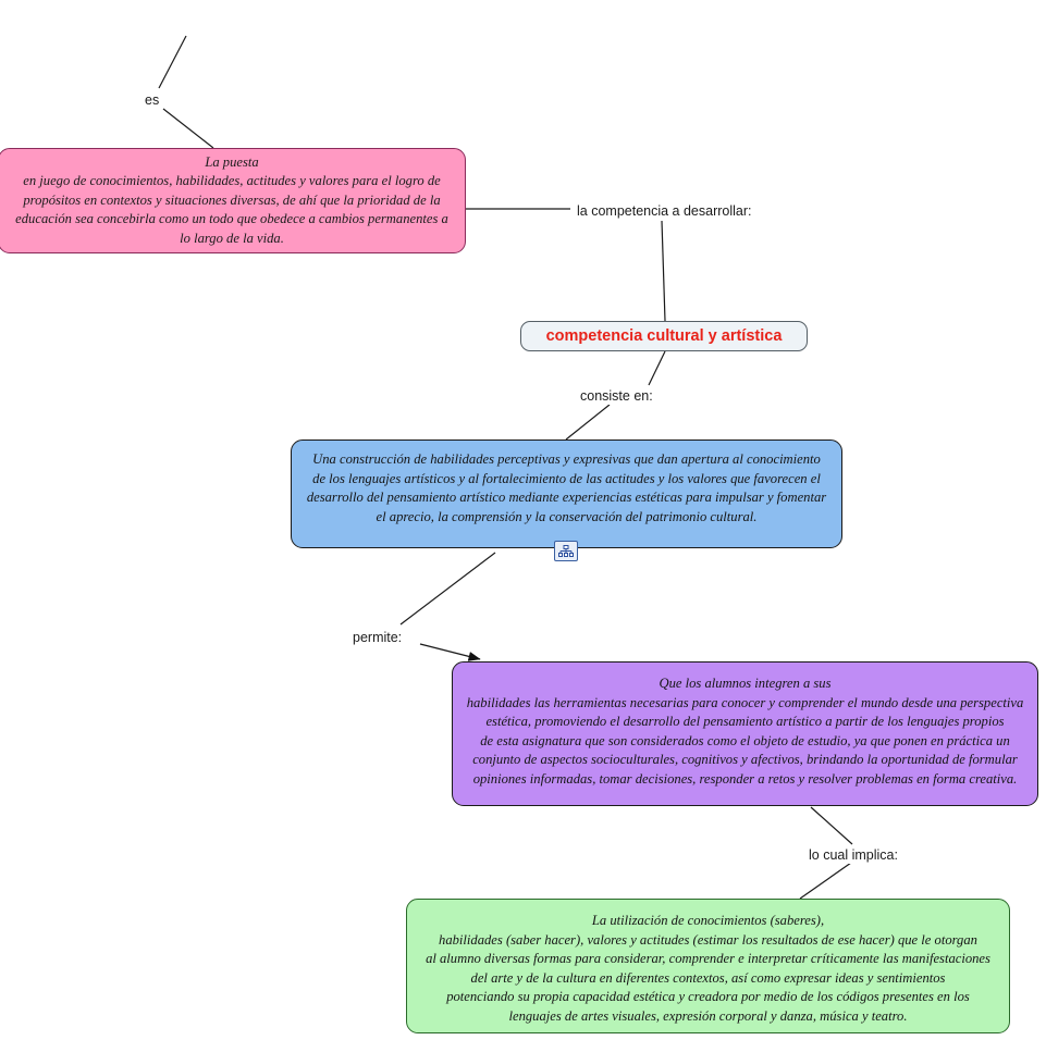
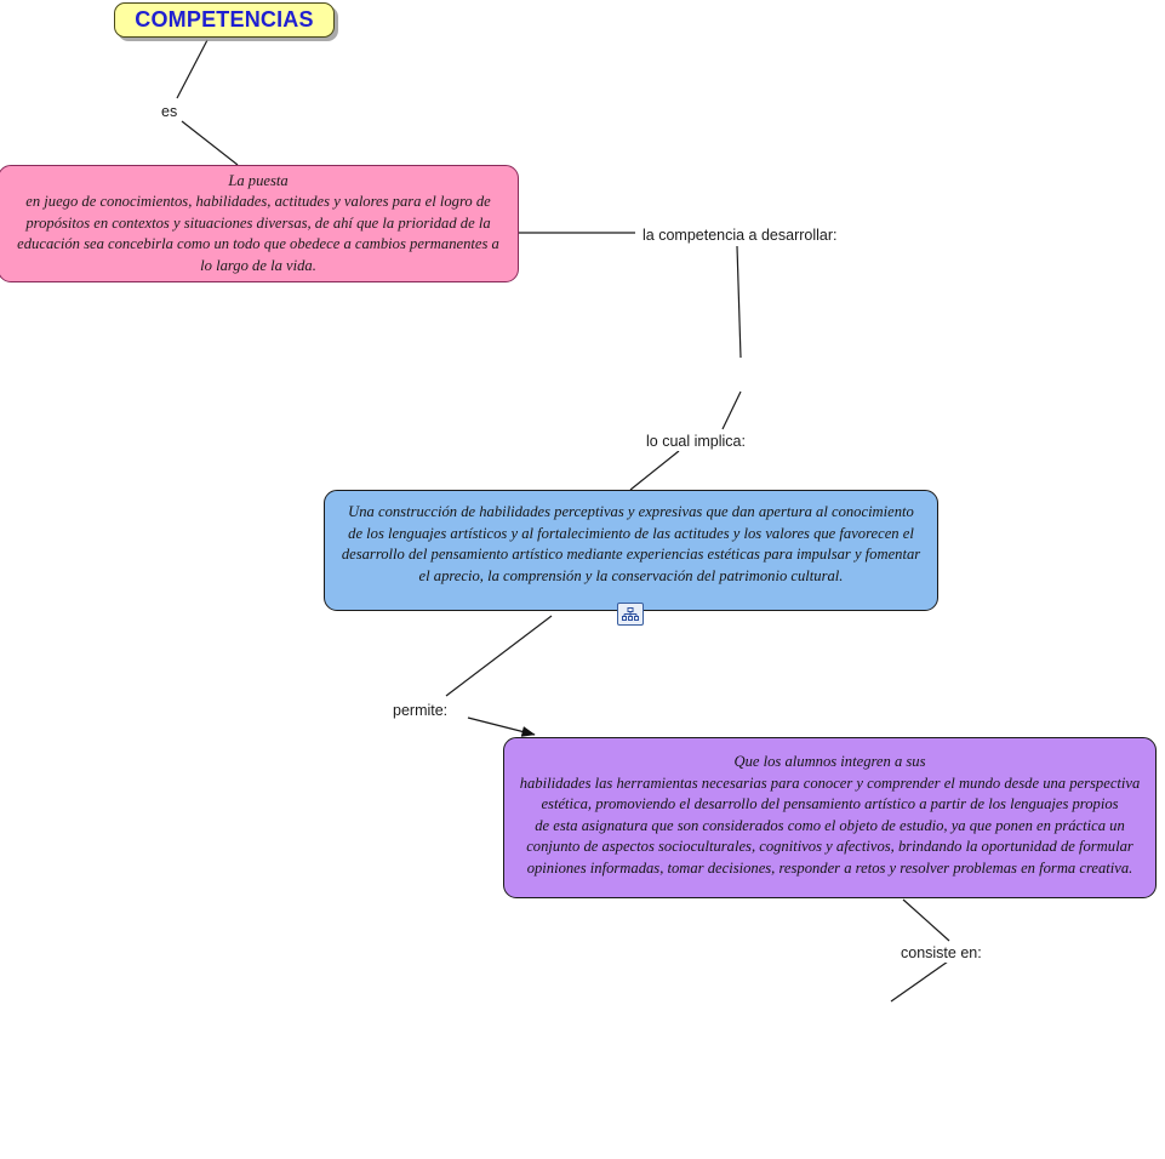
+ COMPETENCIAS
  La puesta
  en juego de conocimientos, habilidades, actitudes y valores para el logro de
  propósitos en contextos y situaciones diversas, de ahí que la prioridad de la
  educación sea concebirla como un todo que obedece a cambios permanentes a
  lo largo de la vida.
- competencia cultural y artística
  Una construcción de habilidades perceptivas y expresivas que dan apertura al conocimiento
  de los lenguajes artísticos y al fortalecimiento de las actitudes y los valores que favorecen el
  desarrollo del pensamiento artístico mediante experiencias estéticas para impulsar y fomentar
  el aprecio, la comprensión y la conservación del patrimonio cultural.
  Que los alumnos integren a sus
  habilidades las herramientas necesarias para conocer y comprender el mundo desde una perspectiva
  estética, promoviendo el desarrollo del pensamiento artístico a partir de los lenguajes propios
  de esta asignatura que son considerados como el objeto de estudio, ya que ponen en práctica un
  conjunto de aspectos socioculturales, cognitivos y afectivos, brindando la oportunidad de formular
  opiniones informadas, tomar decisiones, responder a retos y resolver problemas en forma creativa.
- La utilización de conocimientos (saberes),
- habilidades (saber hacer), valores y actitudes (estimar los resultados de ese hacer) que le otorgan
- al alumno diversas formas para considerar, comprender e interpretar críticamente las manifestaciones
- del arte y de la cultura en diferentes contextos, así como expresar ideas y sentimientos
- potenciando su propia capacidad estética y creadora por medio de los códigos presentes en los
- lenguajes de artes visuales, expresión corporal y danza, música y teatro.
  es
  la competencia a desarrollar:
- consiste en:
+ lo cual implica:
  permite:
- lo cual implica:
+ consiste en:
